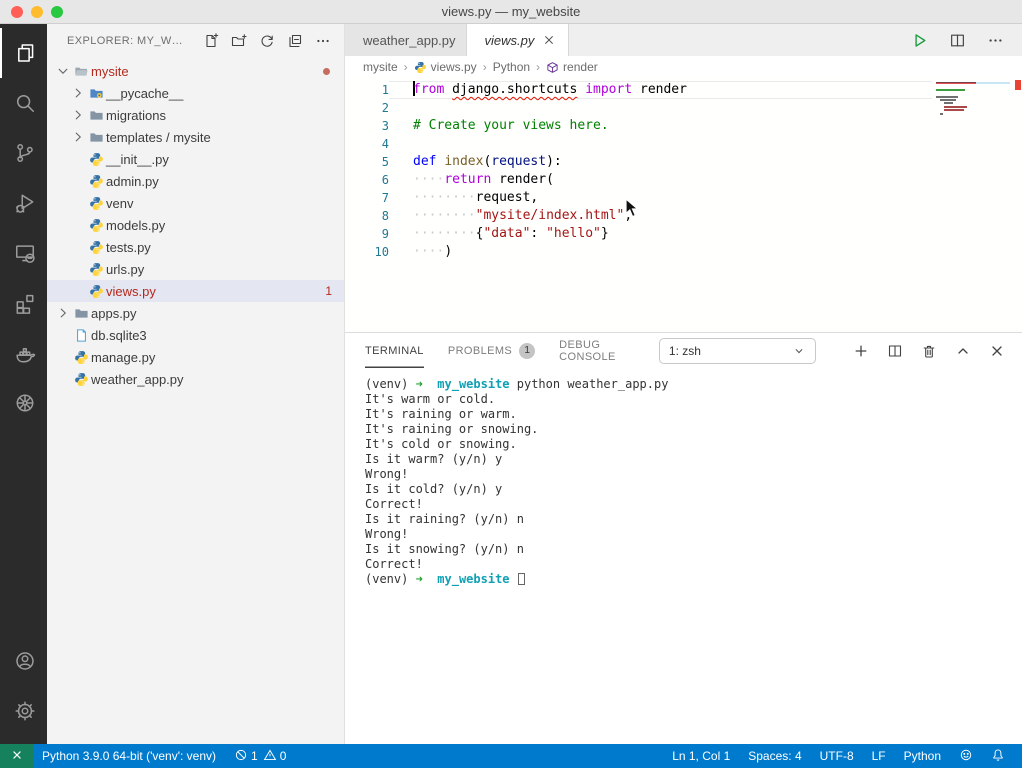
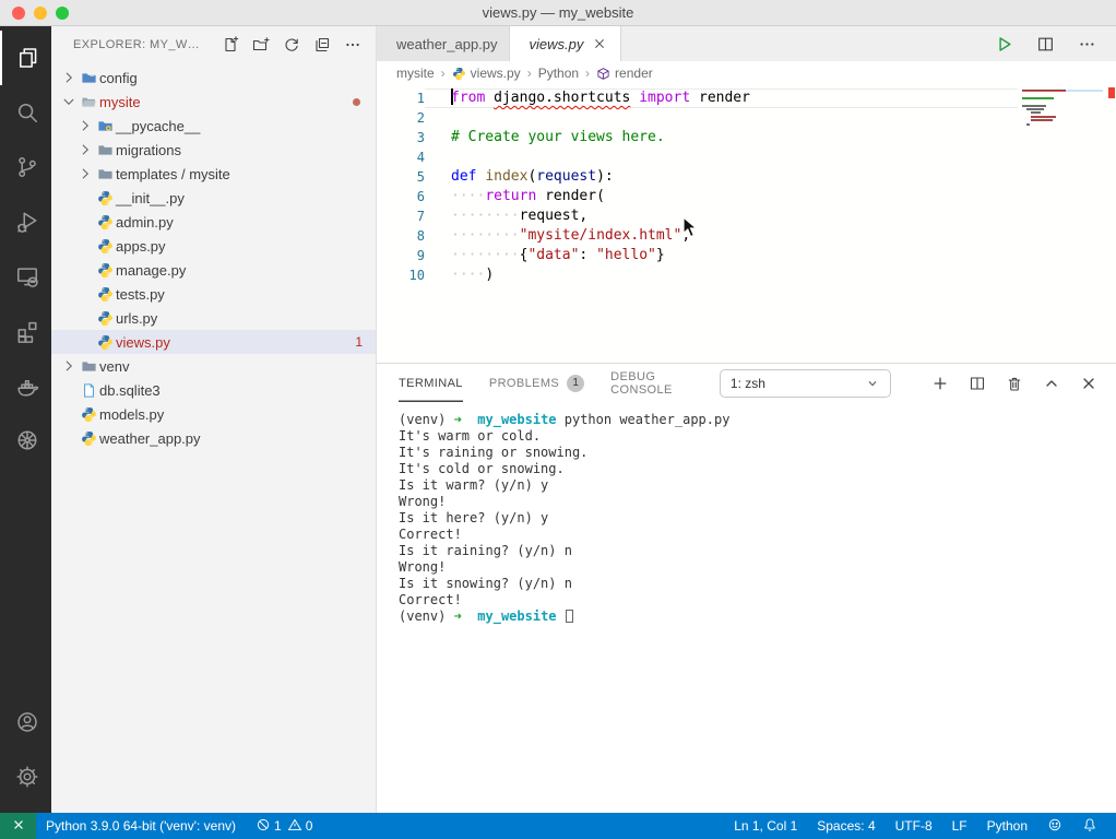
  views.py — my_website
  EXPLORER: MY_W…
+ config
  mysite
  __pycache__
  migrations
  templates / mysite
  __init__.py
  admin.py
- venv
+ apps.py
- models.py
+ manage.py
  tests.py
  urls.py
  views.py
  1
- apps.py
+ venv
  db.sqlite3
- manage.py
+ models.py
  weather_app.py
  weather_app.py
  views.py
  mysite
  ›
  views.py
  ›
  Python
  ›
  render
  1
  from django.shortcuts import render
  2
  3
  # Create your views here.
  4
  5
  def index(request):
  6
  ····return render(
  7
  ········request,
  8
  ········"mysite/index.html",
  9
  ········{"data": "hello"}
  10
  ····)
  TERMINAL
  PROBLEMS
  1
  DEBUG CONSOLE
  1: zsh
  (venv) ➜ my_website python weather_app.py
  It's warm or cold.
- It's raining or warm.
  It's raining or snowing.
  It's cold or snowing.
  Is it warm? (y/n) y
  Wrong!
- Is it cold? (y/n) y
+ Is it here? (y/n) y
  Correct!
  Is it raining? (y/n) n
  Wrong!
  Is it snowing? (y/n) n
  Correct!
  (venv) ➜ my_website
  Python 3.9.0 64-bit ('venv': venv)
  1
  0
  Ln 1, Col 1
  Spaces: 4
  UTF-8
  LF
  Python
